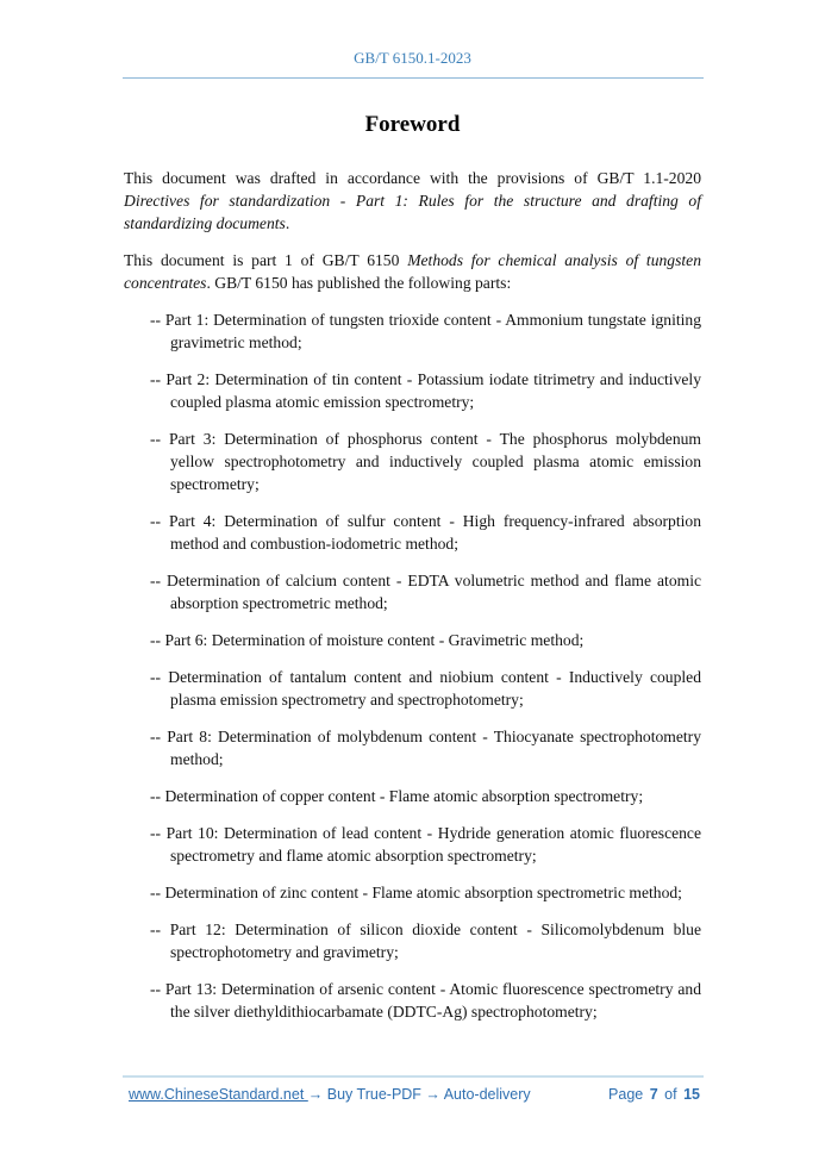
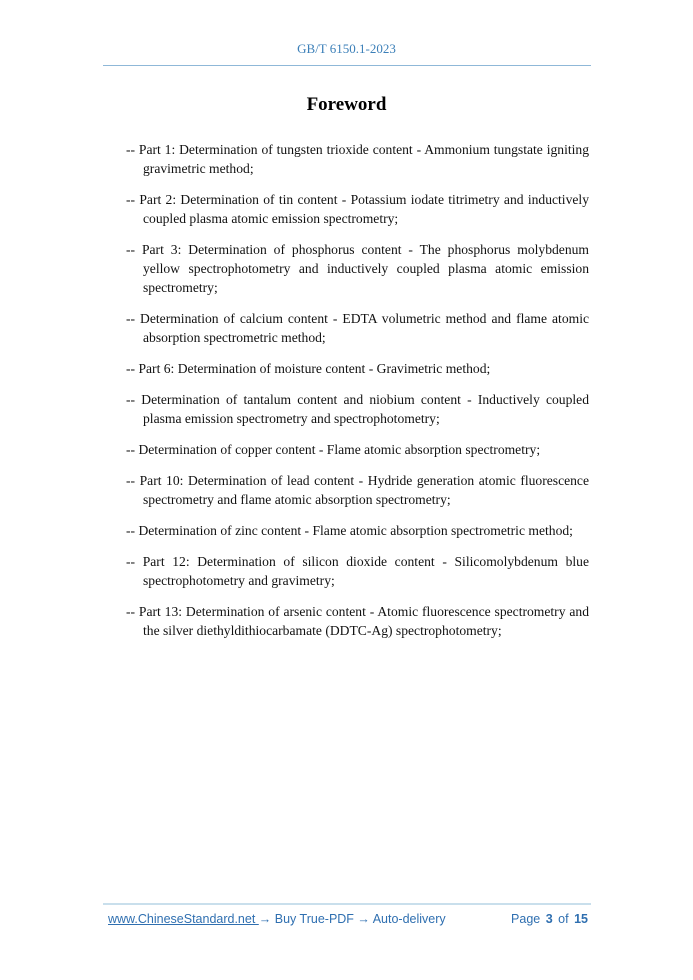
  GB/T 6150.1-2023
  Foreword
- This document was drafted in accordance with the provisions of GB/T 1.1-2020 Directives for standardization - Part 1: Rules for the structure and drafting of standardizing documents.
- This document is part 1 of GB/T 6150 Methods for chemical analysis of tungsten concentrates. GB/T 6150 has published the following parts:
  -- Part 1: Determination of tungsten trioxide content - Ammonium tungstate igniting gravimetric method;
  -- Part 2: Determination of tin content - Potassium iodate titrimetry and inductively coupled plasma atomic emission spectrometry;
  -- Part 3: Determination of phosphorus content - The phosphorus molybdenum yellow spectrophotometry and inductively coupled plasma atomic emission spectrometry;
- -- Part 4: Determination of sulfur content - High frequency-infrared absorption method and combustion-iodometric method;
  -- Determination of calcium content - EDTA volumetric method and flame atomic absorption spectrometric method;
  -- Part 6: Determination of moisture content - Gravimetric method;
  -- Determination of tantalum content and niobium content - Inductively coupled plasma emission spectrometry and spectrophotometry;
- -- Part 8: Determination of molybdenum content - Thiocyanate spectrophotometry method;
  -- Determination of copper content - Flame atomic absorption spectrometry;
  -- Part 10: Determination of lead content - Hydride generation atomic fluorescence spectrometry and flame atomic absorption spectrometry;
  -- Determination of zinc content - Flame atomic absorption spectrometric method;
  -- Part 12: Determination of silicon dioxide content - Silicomolybdenum blue spectrophotometry and gravimetry;
  -- Part 13: Determination of arsenic content - Atomic fluorescence spectrometry and the silver diethyldithiocarbamate (DDTC-Ag) spectrophotometry;
  www.ChineseStandard.net → Buy True-PDF → Auto-delivery
- Page 7 of 15
+ Page 3 of 15
